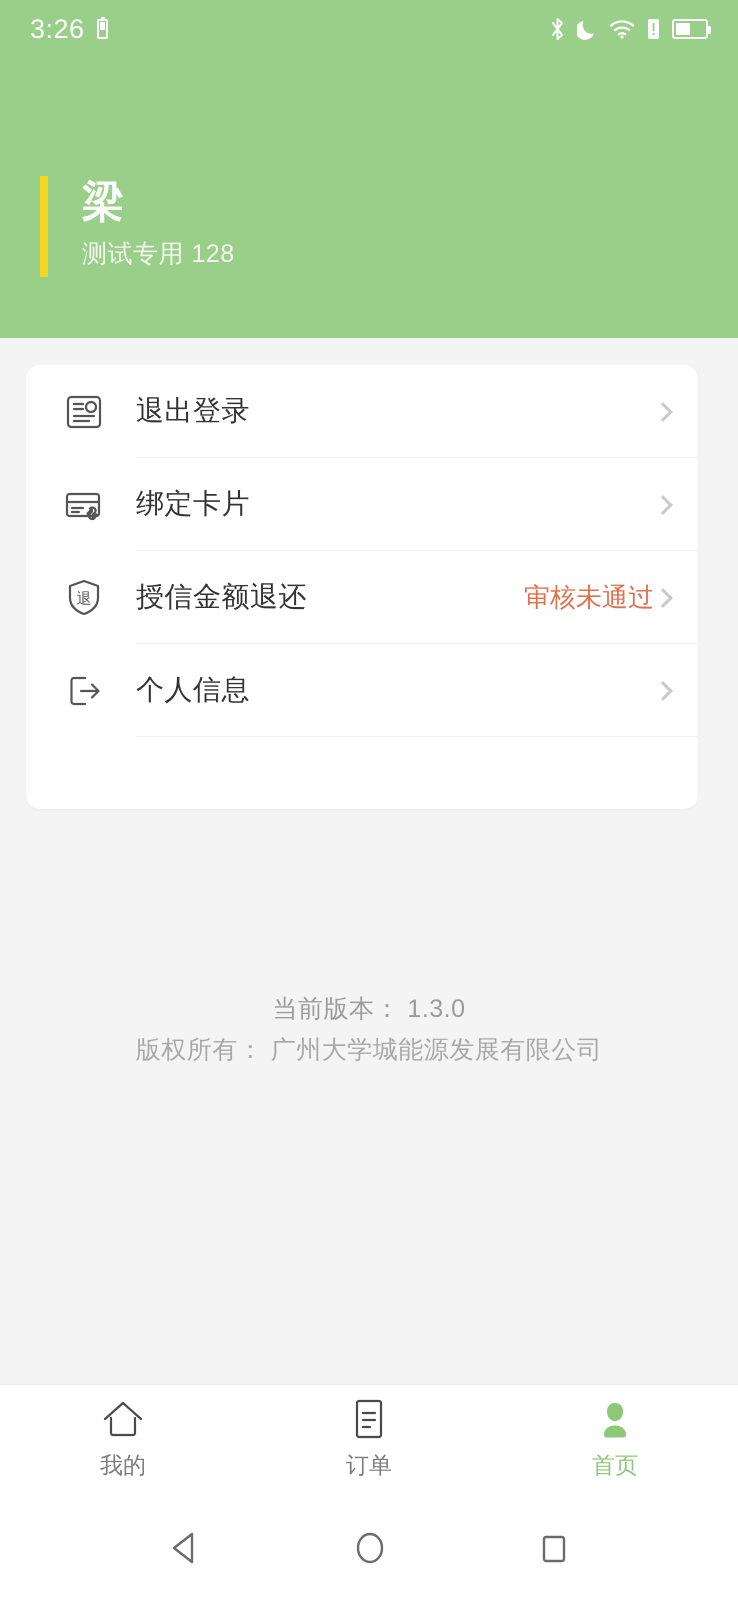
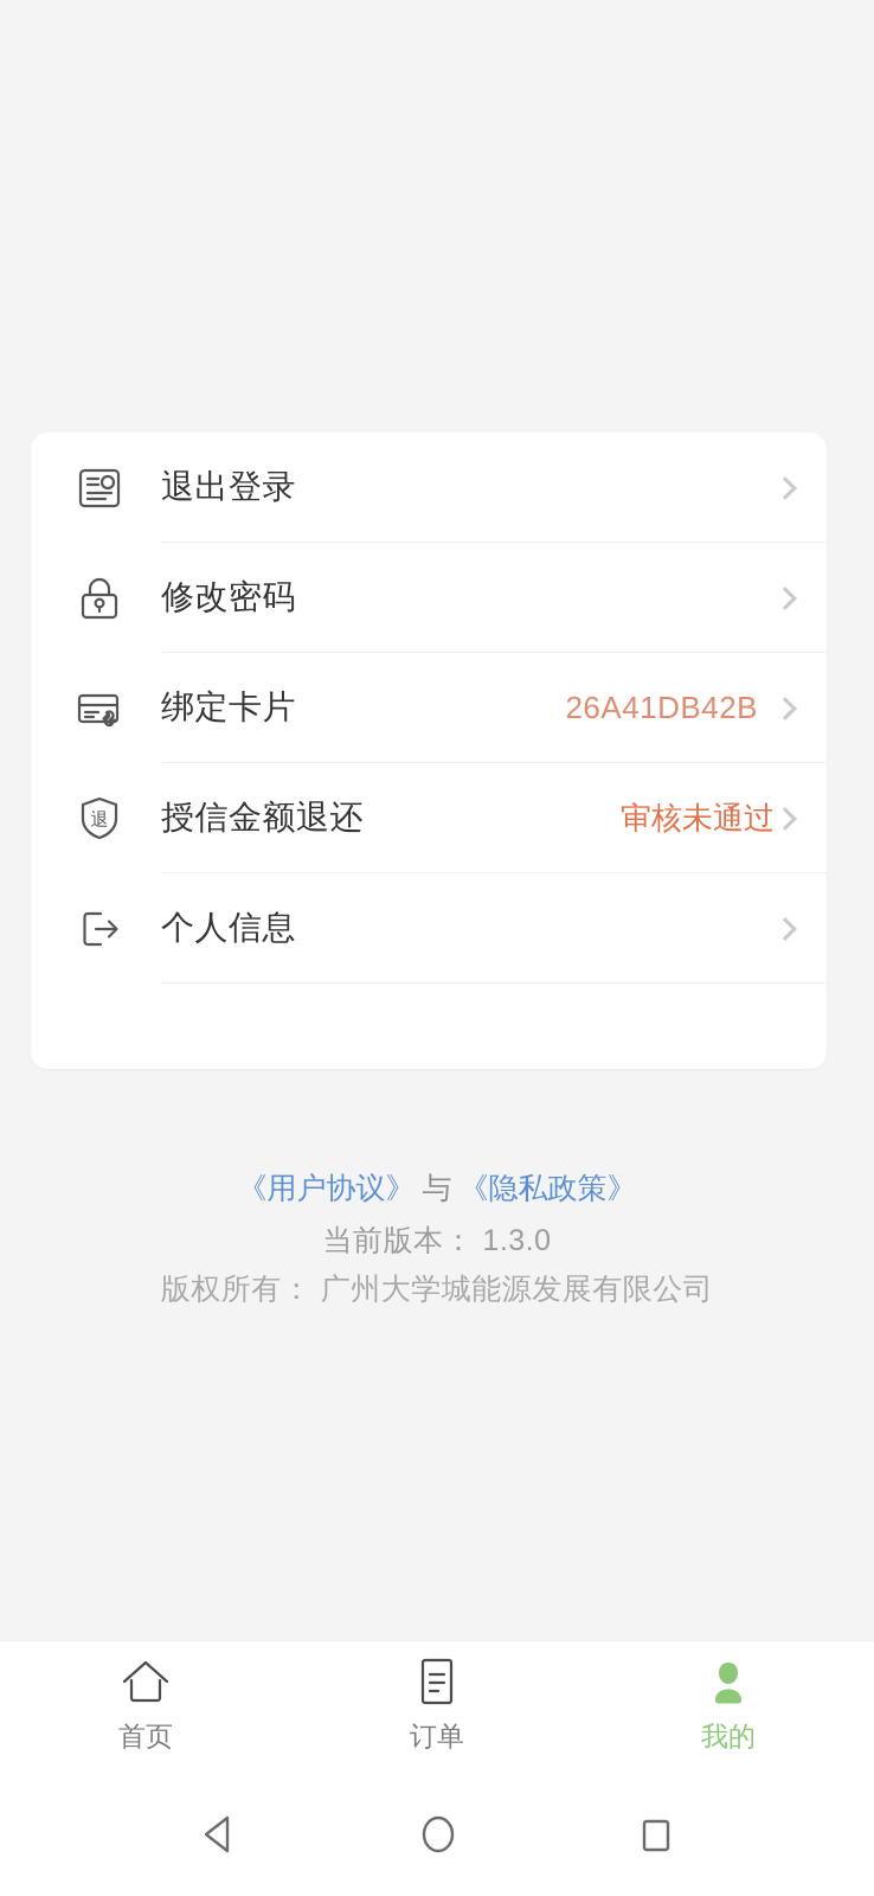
- 3:26
- 梁
- 测试专用 128
  退出登录
+ 修改密码
  绑定卡片
+ 26A41DB42B
  退
  授信金额退还
  审核未通过
  个人信息
+ 《用户协议》 与 《隐私政策》
  当前版本： 1.3.0
  版权所有： 广州大学城能源发展有限公司
- 我的
+ 首页
  订单
- 首页
+ 我的
